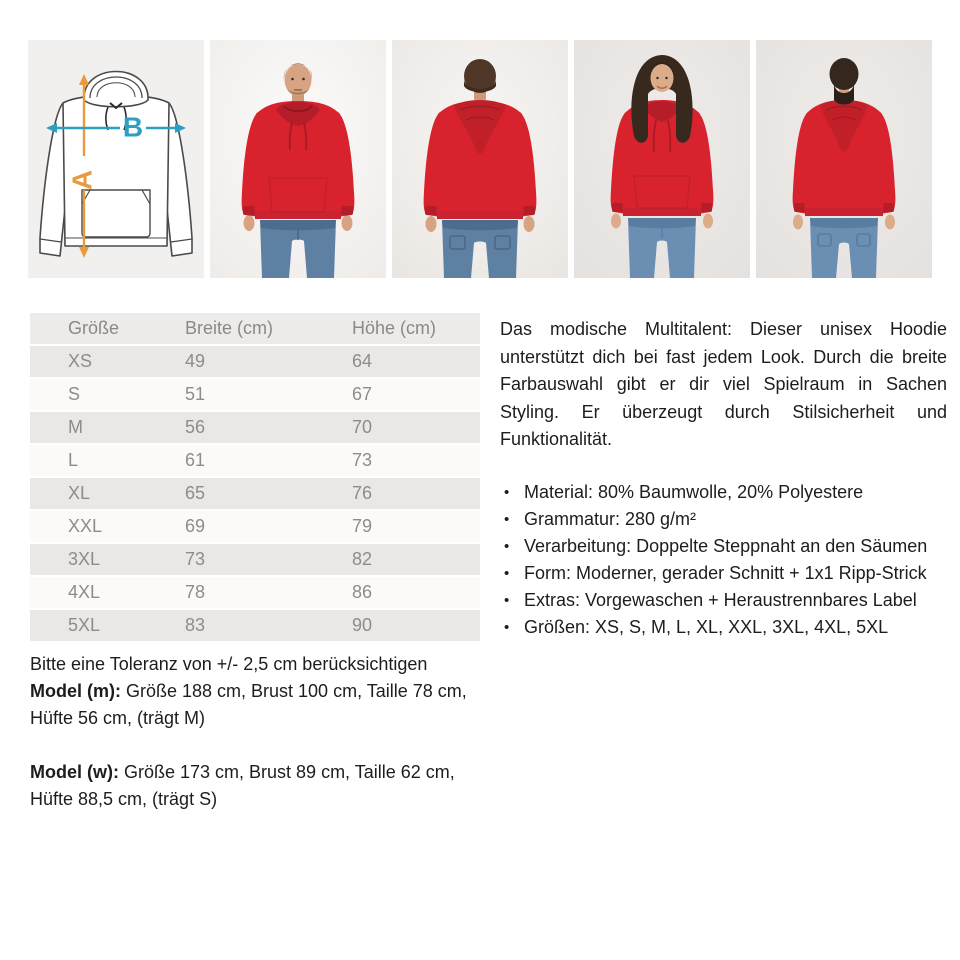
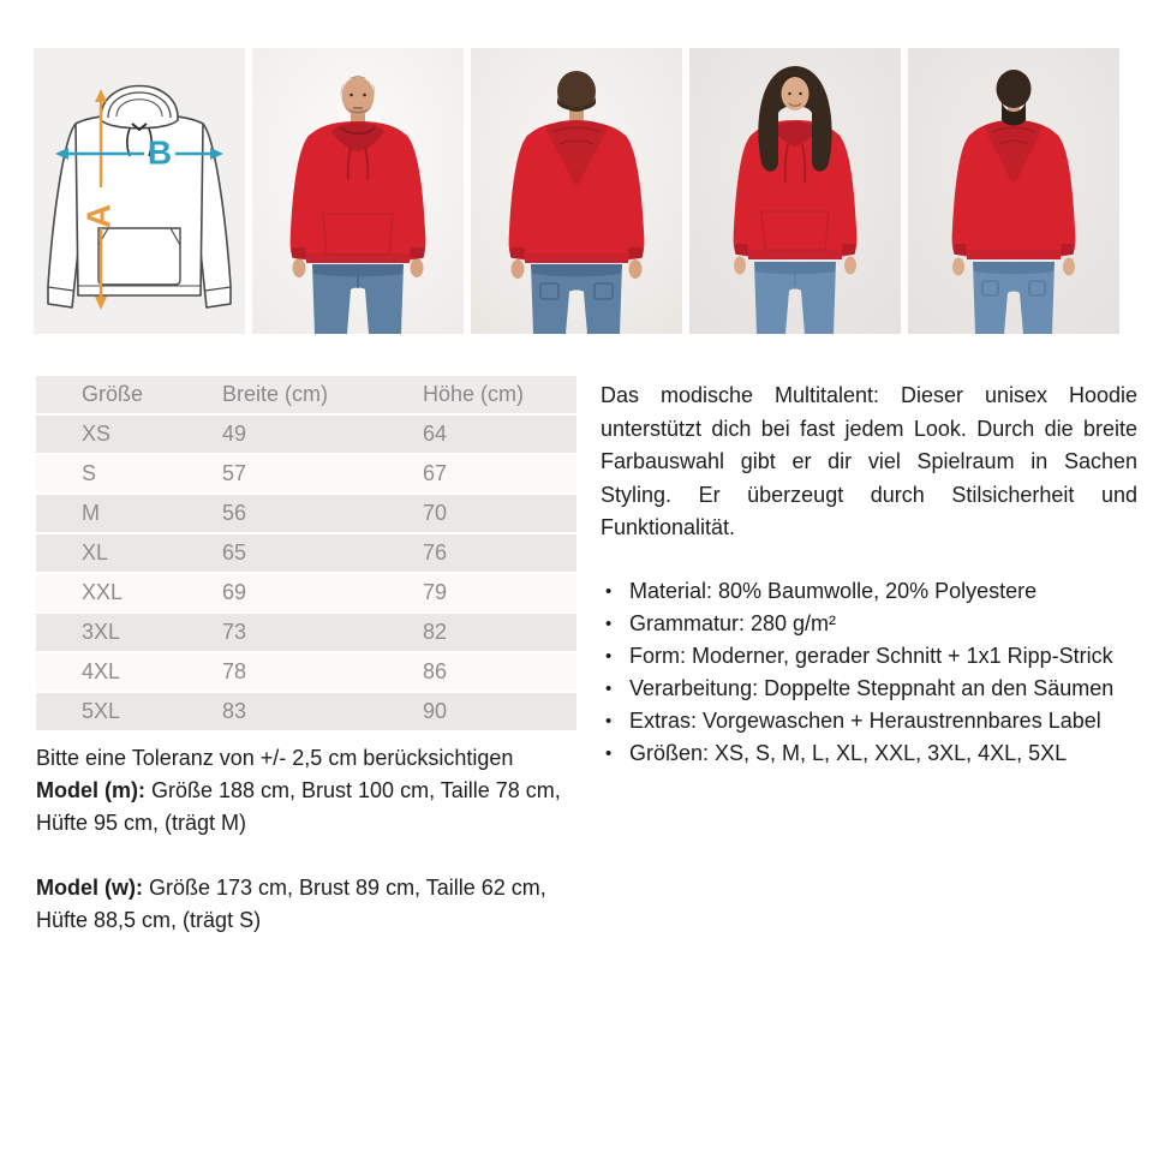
  B
  Größe	Breite (cm)	Höhe (cm)
  XS	49	64
- S	51	67
+ S	57	67
  M	56	70
- L	61	73
  XL	65	76
  XXL	69	79
  3XL	73	82
  4XL	78	86
  5XL	83	90
  Bitte eine Toleranz von +/- 2,5 cm berücksichtigen
- Model (m): Größe 188 cm, Brust 100 cm, Taille 78 cm, Hüfte 56 cm, (trägt M)
+ Model (m): Größe 188 cm, Brust 100 cm, Taille 78 cm, Hüfte 95 cm, (trägt M)
  Model (w): Größe 173 cm, Brust 89 cm, Taille 62 cm, Hüfte 88,5 cm, (trägt S)
  Das modische Multitalent: Dieser unisex Hoodie unterstützt dich bei fast jedem Look. Durch die breite Farbauswahl gibt er dir viel Spielraum in Sachen Styling. Er überzeugt durch Stilsicherheit und Funktionalität.
  •
  Material: 80% Baumwolle, 20% Polyestere
  •
  Grammatur: 280 g/m²
  •
- Verarbeitung: Doppelte Steppnaht an den Säumen
+ Form: Moderner, gerader Schnitt + 1x1 Ripp-Strick
  •
- Form: Moderner, gerader Schnitt + 1x1 Ripp-Strick
+ Verarbeitung: Doppelte Steppnaht an den Säumen
  •
  Extras: Vorgewaschen + Heraustrennbares Label
  •
  Größen: XS, S, M, L, XL, XXL, 3XL, 4XL, 5XL
